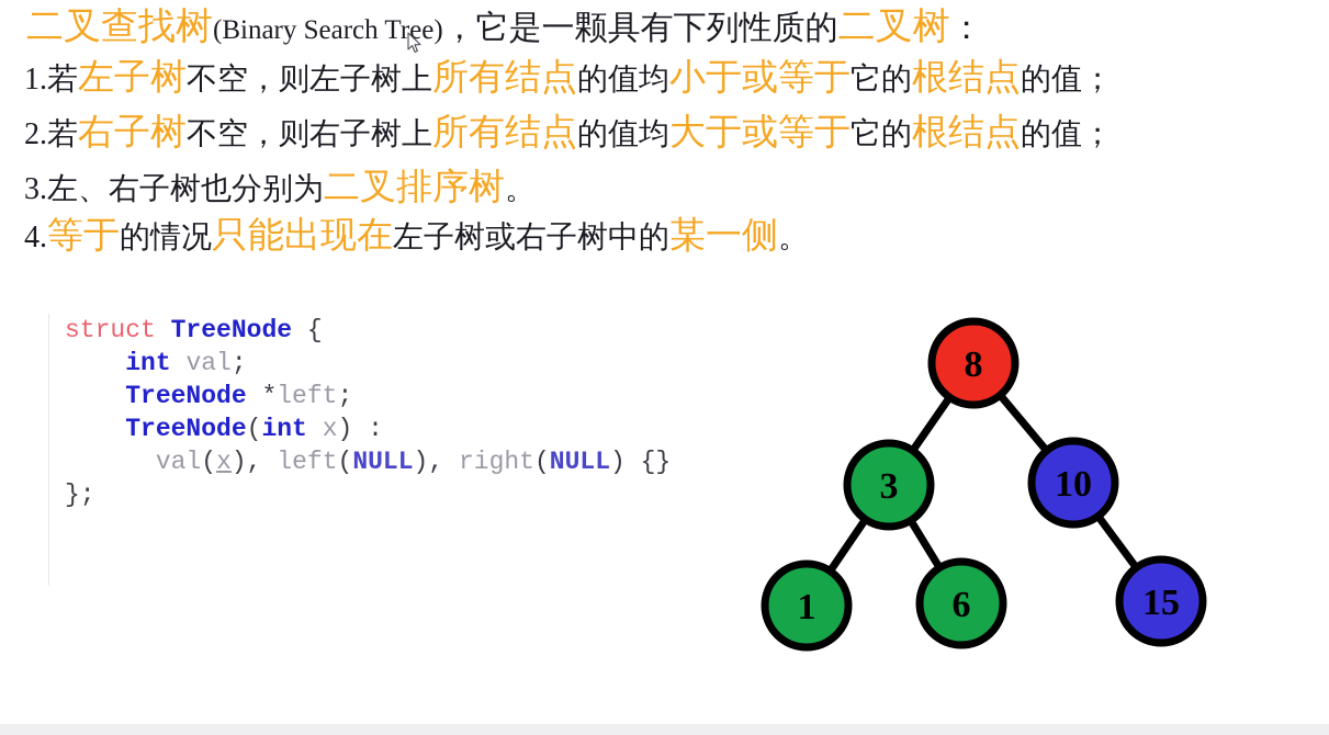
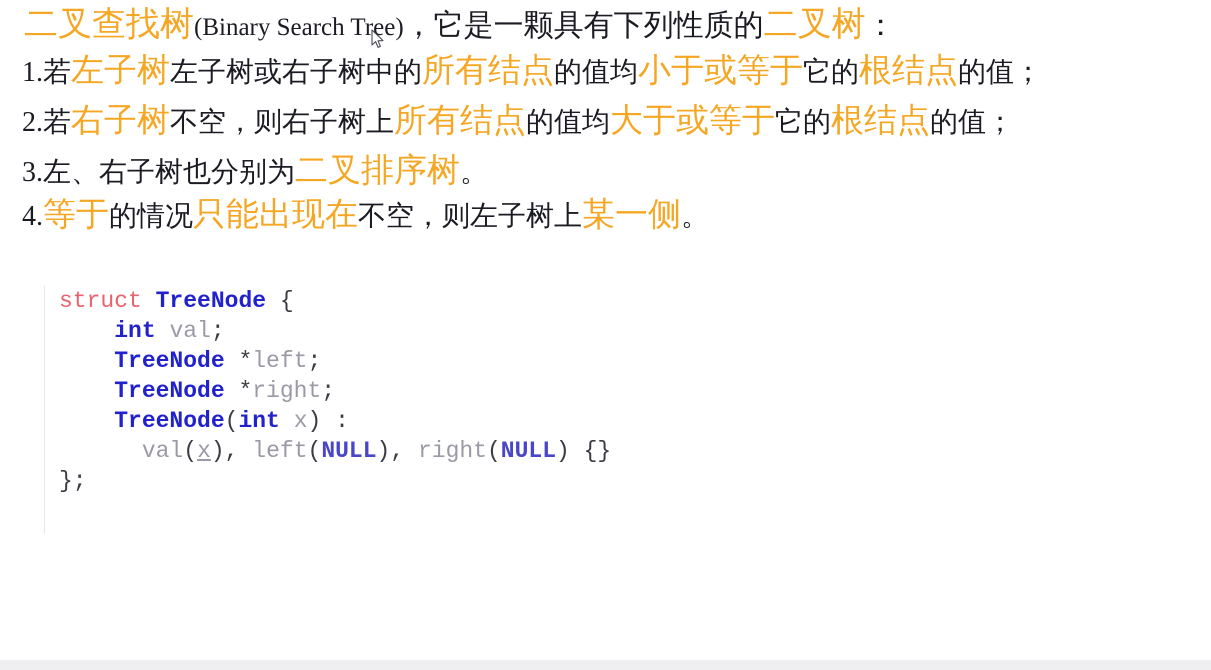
  二叉查找树(Binary Search Tree)，它是一颗具有下列性质的二叉树：
- 1.若左子树不空，则左子树上所有结点的值均小于或等于它的根结点的值；
+ 1.若左子树左子树或右子树中的所有结点的值均小于或等于它的根结点的值；
  2.若右子树不空，则右子树上所有结点的值均大于或等于它的根结点的值；
  3.左、右子树也分别为二叉排序树。
- 4.等于的情况只能出现在左子树或右子树中的某一侧。
+ 4.等于的情况只能出现在不空，则左子树上某一侧。
  struct TreeNode {
  int val;
  TreeNode *left;
+ TreeNode *right;
  TreeNode(int x) :
  val(x), left(NULL), right(NULL) {}
  };
- 8
- 3
- 10
- 1
- 6
- 15
